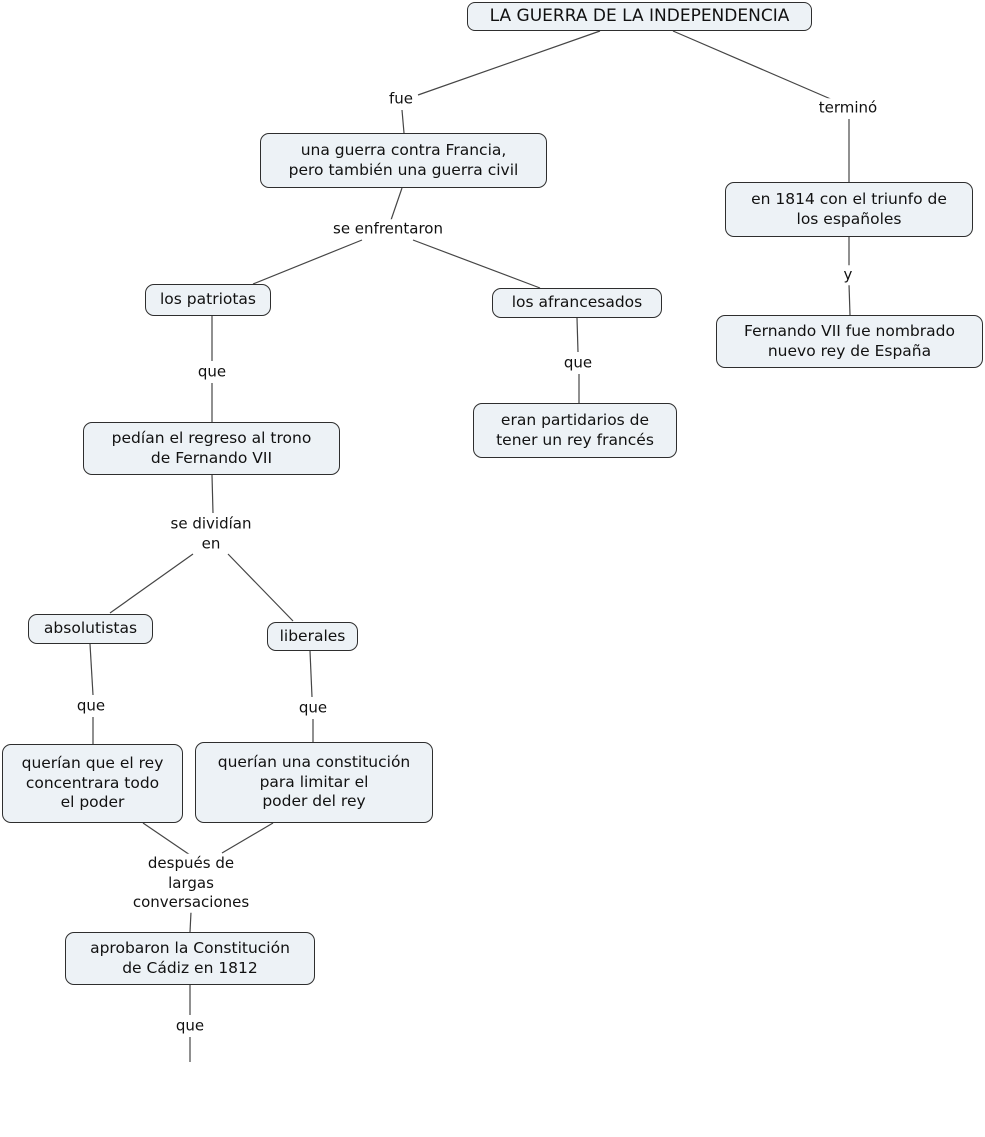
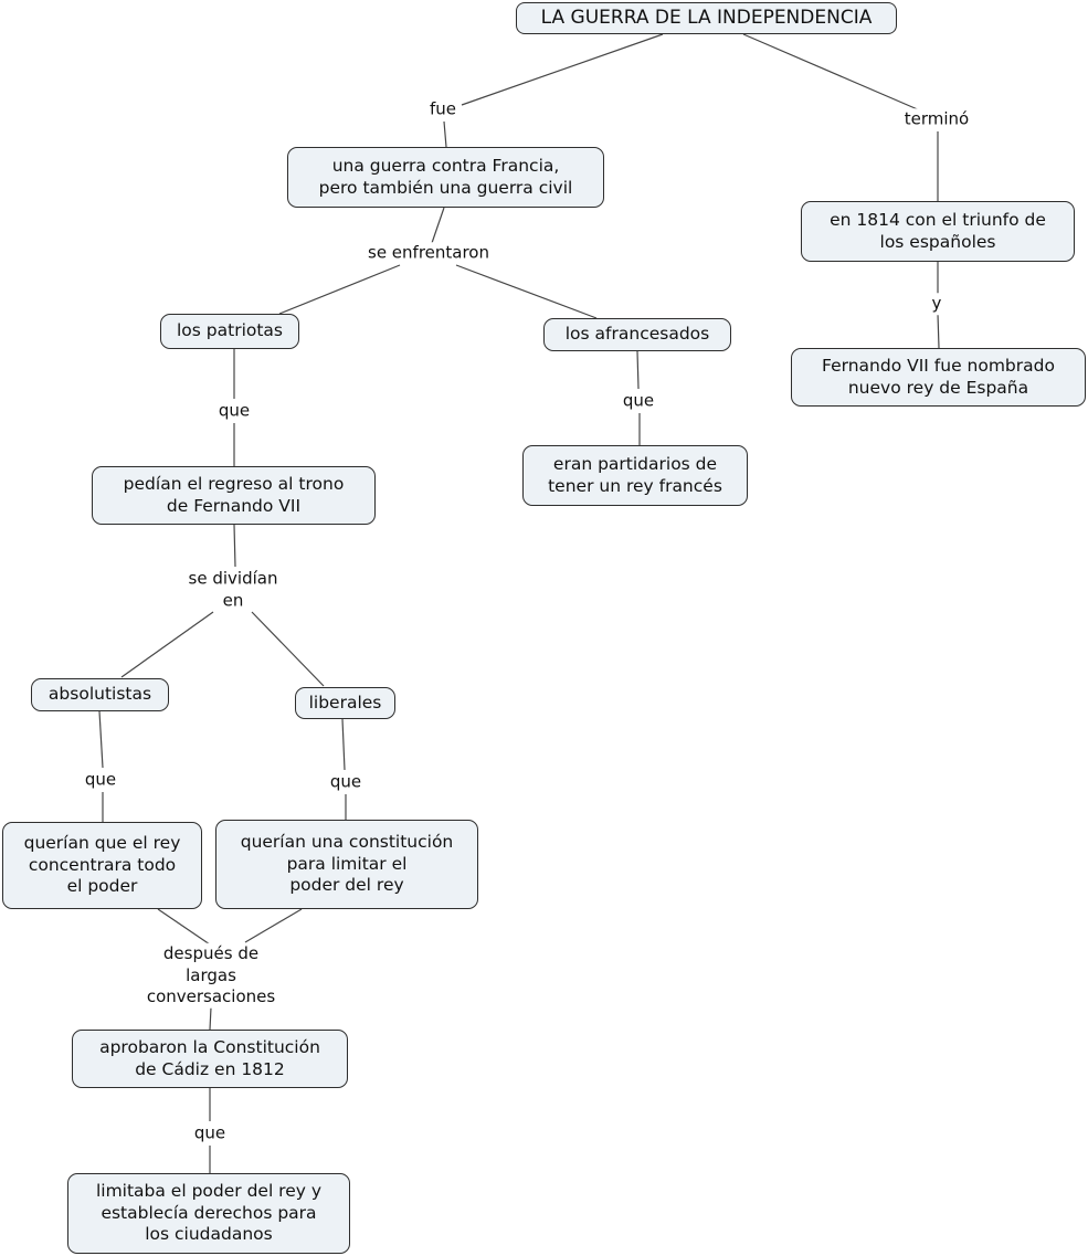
  LA GUERRA DE LA INDEPENDENCIA
  una guerra contra Francia,
  pero también una guerra civil
  en 1814 con el triunfo de
  los españoles
  Fernando VII fue nombrado
  nuevo rey de España
  los patriotas
  los afrancesados
  pedían el regreso al trono
  de Fernando VII
  eran partidarios de
  tener un rey francés
  absolutistas
  liberales
  querían que el rey
  concentrara todo
  el poder
  querían una constitución
  para limitar el
  poder del rey
  aprobaron la Constitución
  de Cádiz en 1812
+ limitaba el poder del rey y
+ establecía derechos para
+ los ciudadanos
  fue
  terminó
  se enfrentaron
  y
  que
  que
  se dividían
  en
  que
  que
  después de
  largas
  conversaciones
  que
